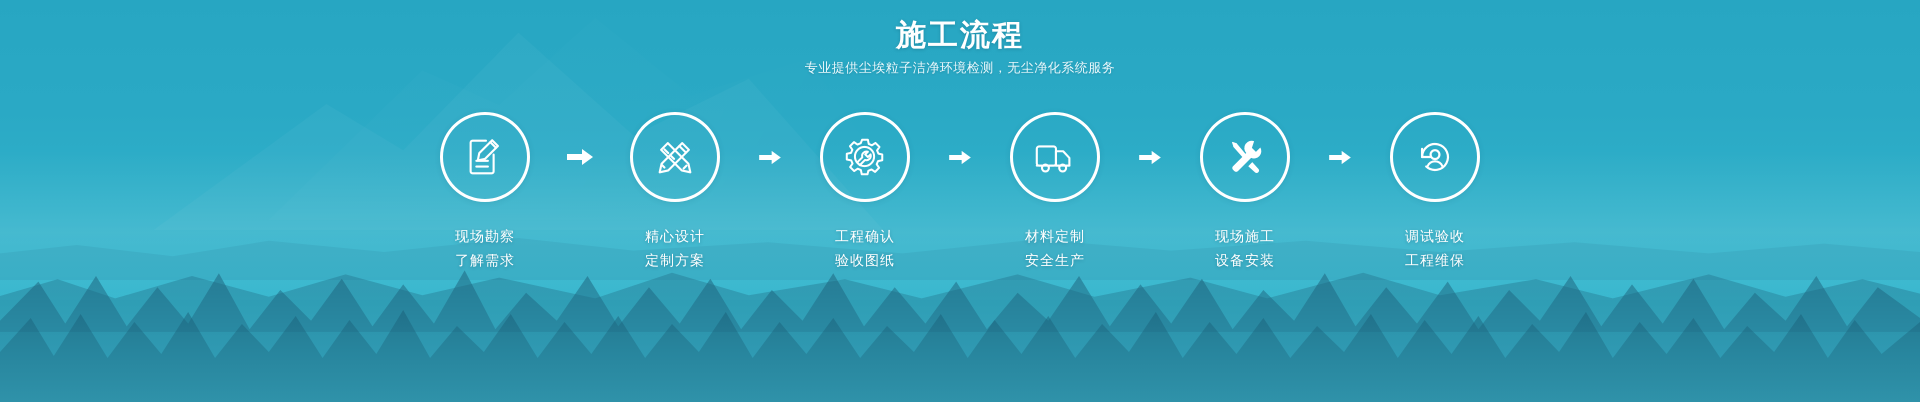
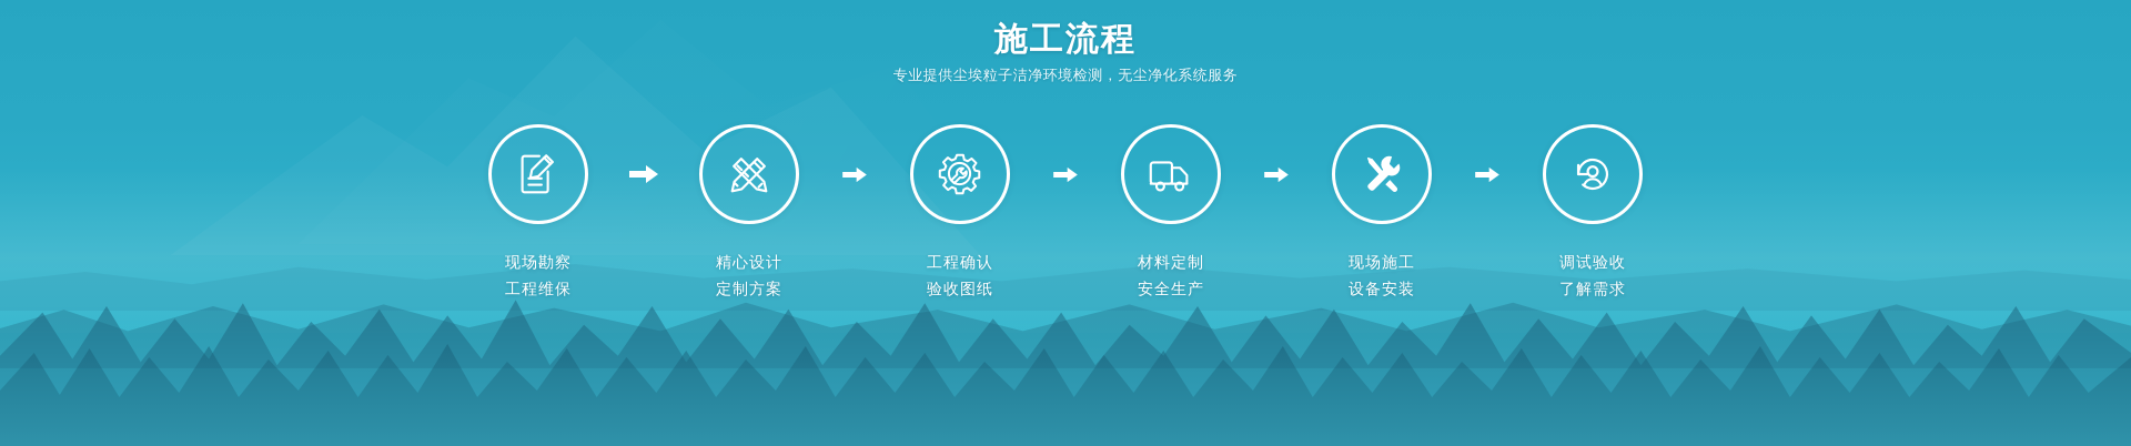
  施工流程
  专业提供尘埃粒子洁净环境检测，无尘净化系统服务
  现场勘察
- 了解需求
+ 工程维保
  精心设计
  定制方案
  工程确认
  验收图纸
  材料定制
  安全生产
  现场施工
  设备安装
  调试验收
- 工程维保
+ 了解需求
